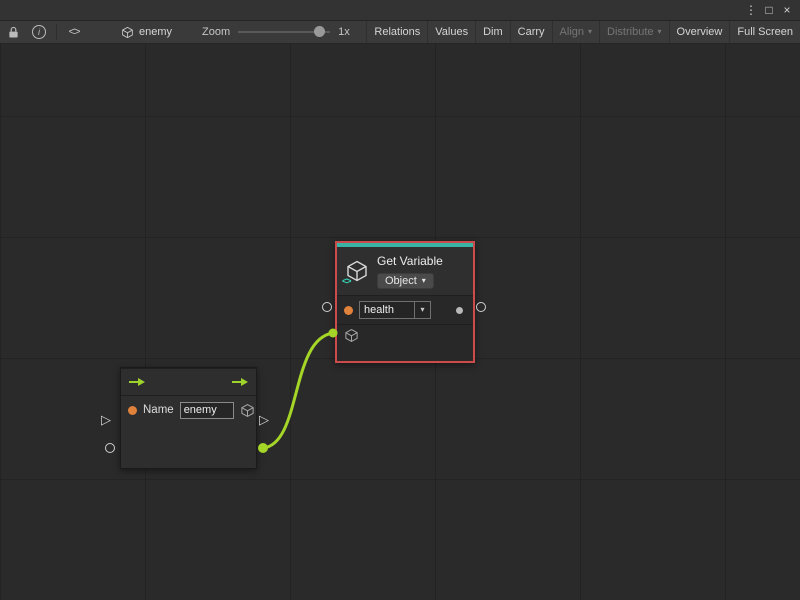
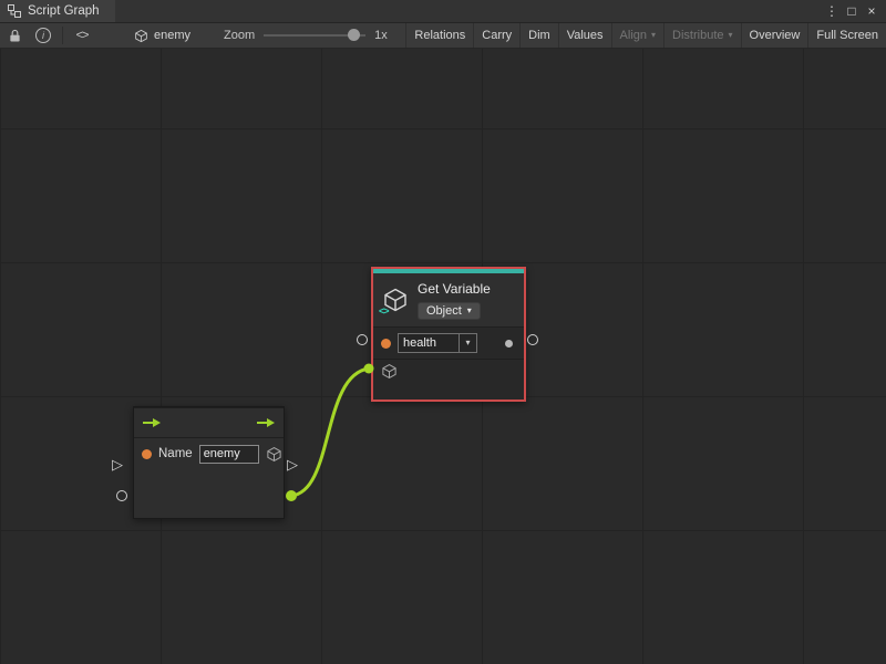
+ Script Graph
  ⋮
  □
  ×
  i
  <>
  enemy
  Zoom
  1x
  Relations
- Values
+ Carry
  Dim
- Carry
+ Values
  Align
  ▾
  Distribute
  ▾
  Overview
  Full Screen
  Name
  enemy
  ▷
  ▷
  <>
  Get Variable
  Object
  ▾
  health
  ▾
